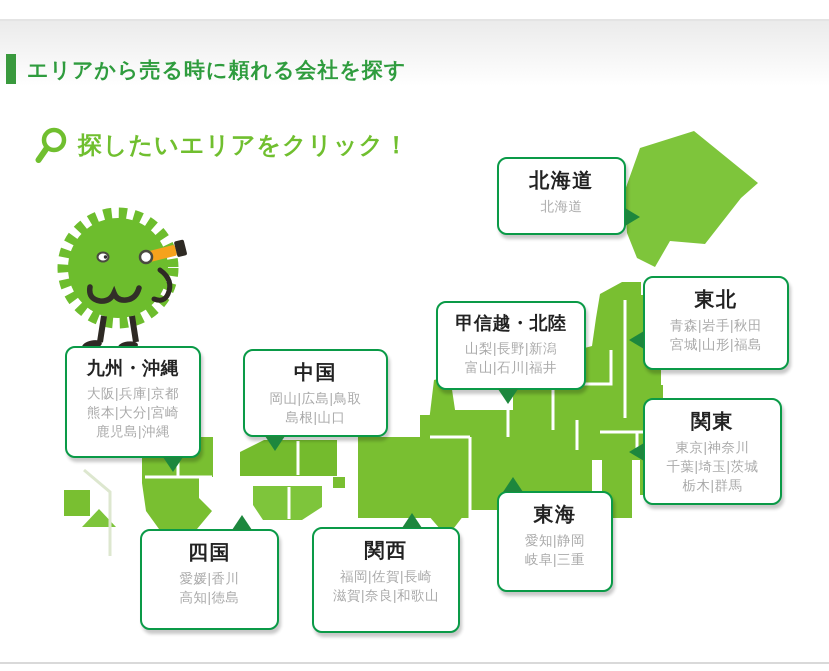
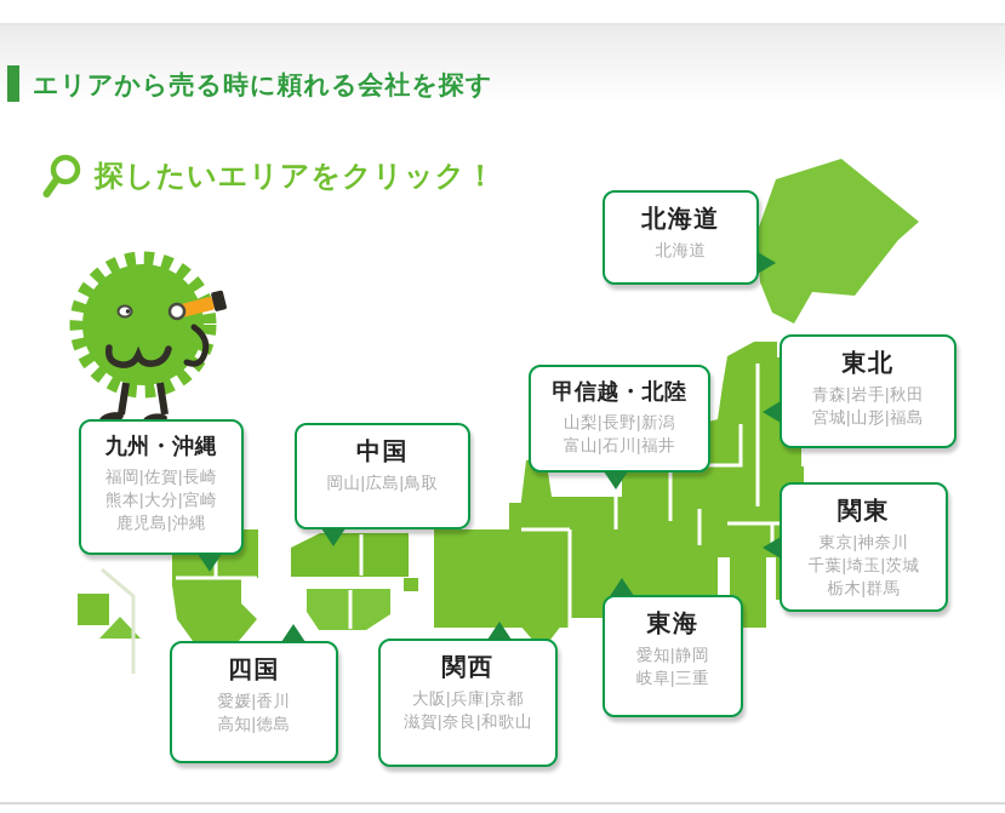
  エリアから売る時に頼れる会社を探す
  探したいエリアをクリック！
  北海道
  北海道
  東北
  青森|岩手|秋田
  宮城|山形|福島
  甲信越・北陸
  山梨|長野|新潟
  富山|石川|福井
  関東
  東京|神奈川
  千葉|埼玉|茨城
  栃木|群馬
  中国
  岡山|広島|鳥取
- 島根|山口
  九州・沖縄
- 大阪|兵庫|京都
+ 福岡|佐賀|長崎
  熊本|大分|宮崎
  鹿児島|沖縄
  四国
  愛媛|香川
  高知|徳島
  関西
- 福岡|佐賀|長崎
+ 大阪|兵庫|京都
  滋賀|奈良|和歌山
  東海
  愛知|静岡
  岐阜|三重
